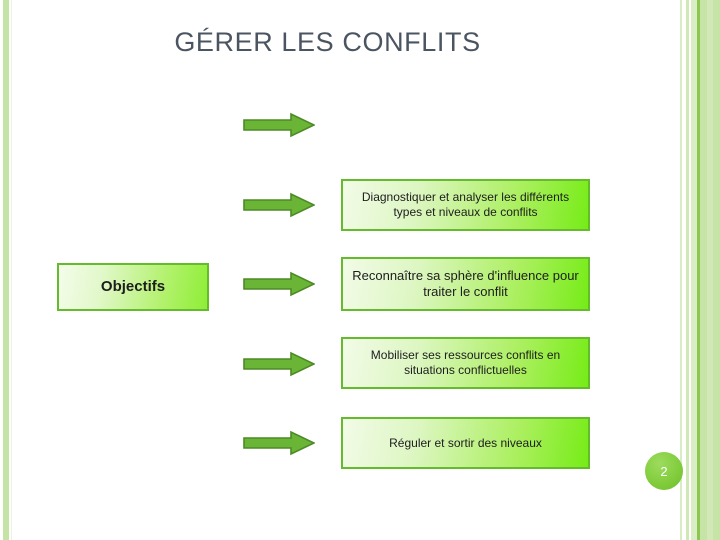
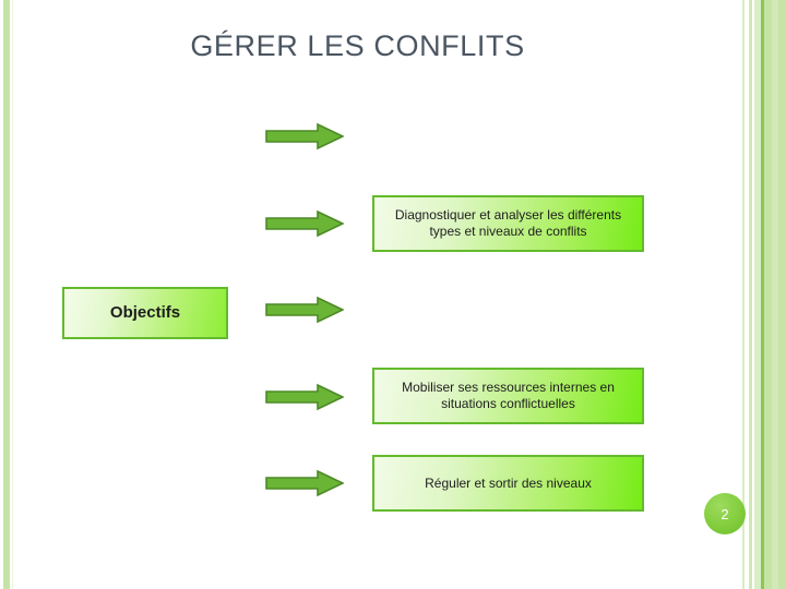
  GÉRER LES CONFLITS
  Objectifs
  Diagnostiquer et analyser les différents types et niveaux de conflits
- Reconnaître sa sphère d'influence pour traiter le conflit
- Mobiliser ses ressources conflits en situations conflictuelles
+ Mobiliser ses ressources internes en situations conflictuelles
  Réguler et sortir des niveaux
  2
